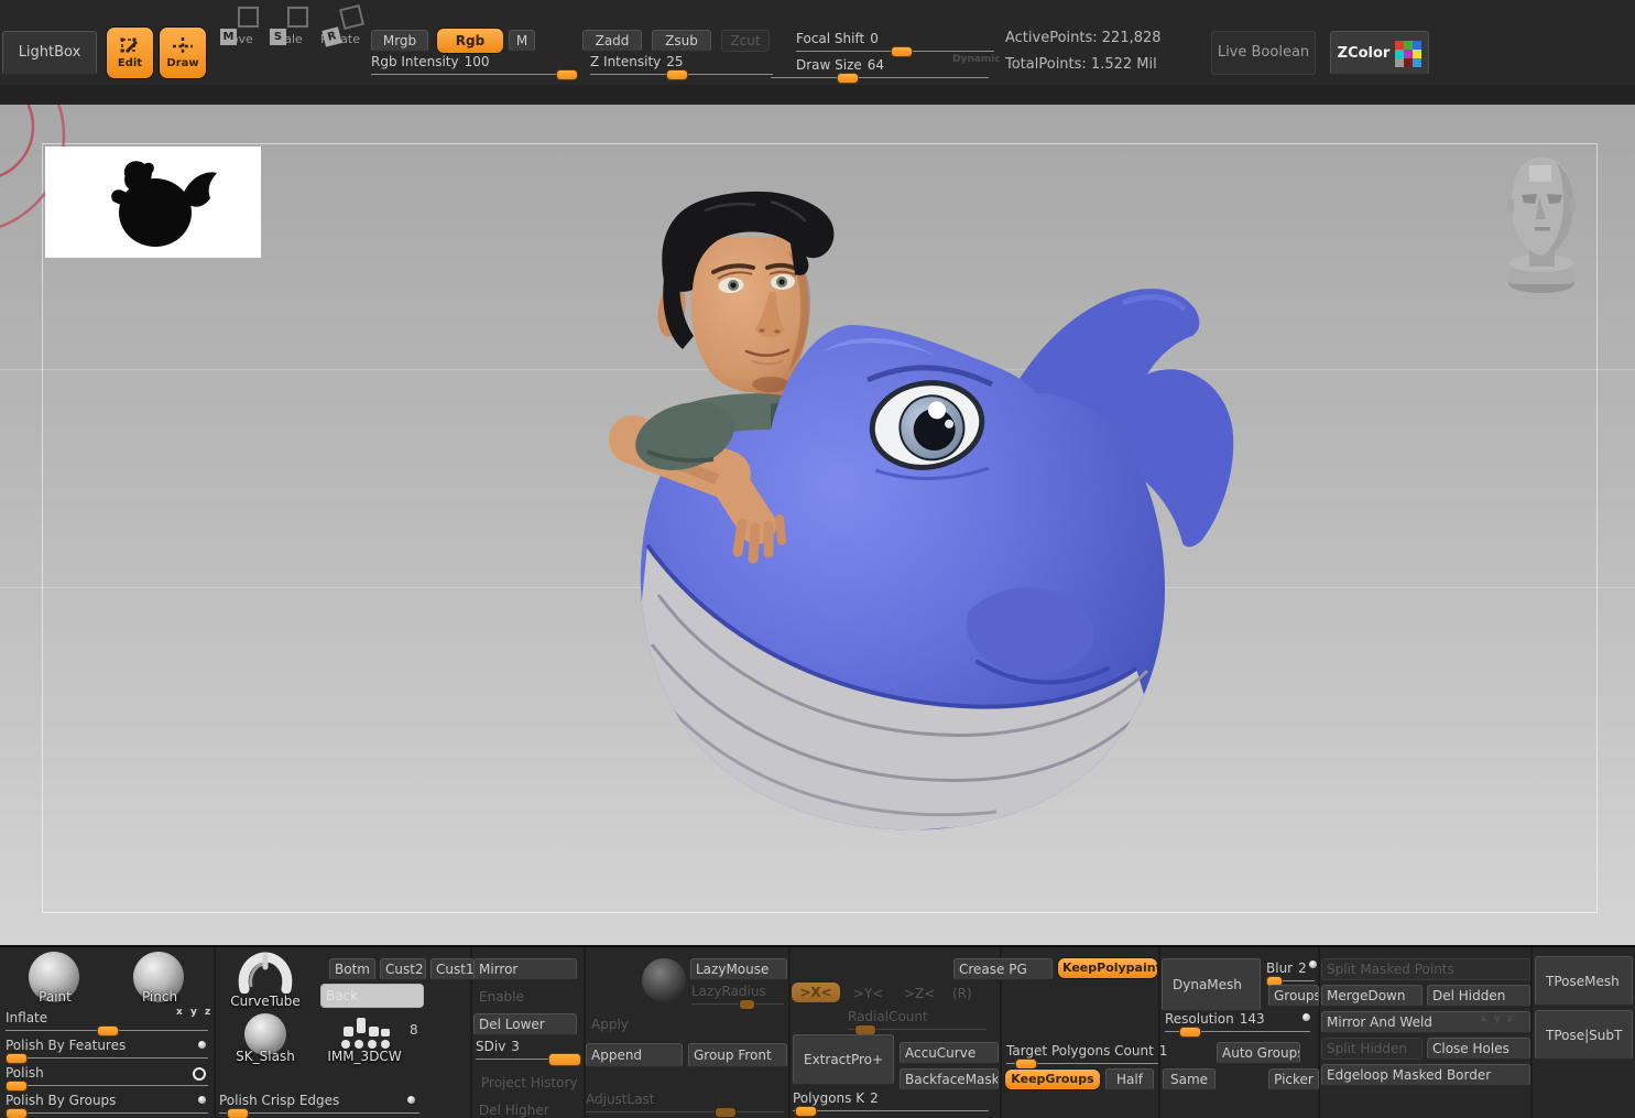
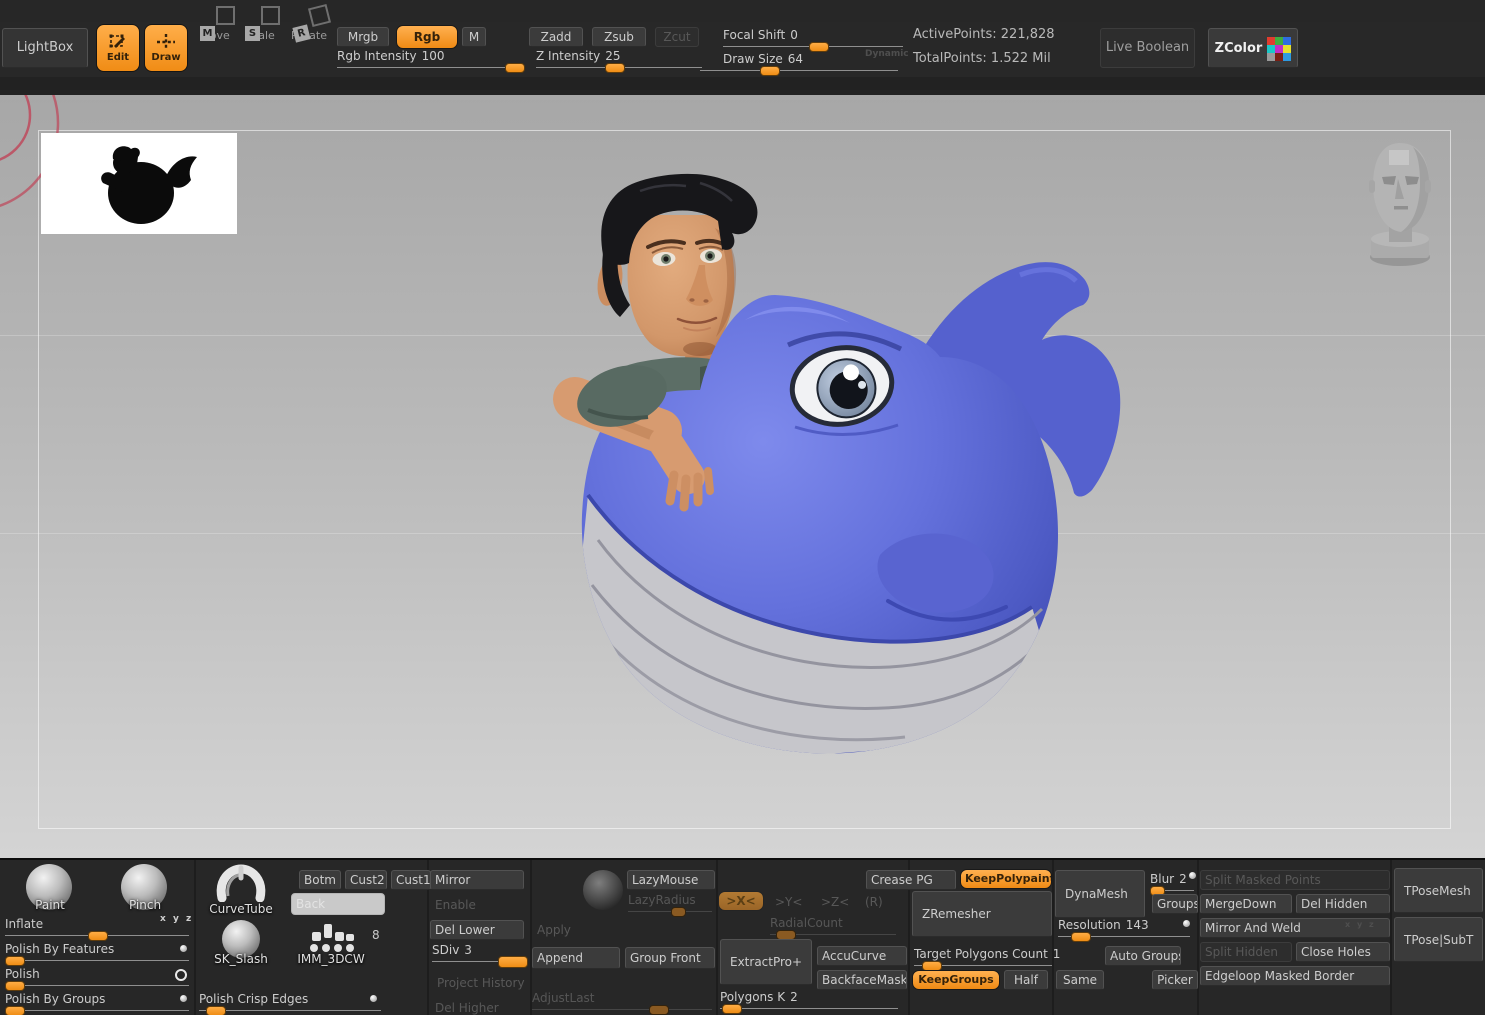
  LightBox
  Edit
  Draw
  M
  S
  Mrgb
  Rgb
  M
  Rgb Intensity 100
  Zadd
  Zsub
  Zcut
  Z Intensity 25
  Focal Shift 0
  Draw Size 64
  Dynamic
  ActivePoints: 221,828
  TotalPoints: 1.522 Mil
  Live Boolean
  ZColor
  Paint
  Pinch
  x y z
  Inflate
  Polish By Features
  Polish
  Polish By Groups
  CurveTube
  Botm
  Cust2
  Cust1
  Back
  SK_Slash
  8
  IMM_3DCW
  Polish Crisp Edges
  Mirror
  Enable
  Del Lower
  SDiv 3
  Project History
  Del Higher
  LazyMouse
  LazyRadius
  Apply
  Append
  Group Front
  AdjustLast
  Crease PG
  KeepPolypain
  >X<
  >Y<
  >Z<
  (R)
  RadialCount
  ExtractPro+
  AccuCurve
  BackfaceMask
  Polygons K 2
+ ZRemesher
  Target Polygons Count 1
  KeepGroups
  Half
  DynaMesh
  Blur 2
  Groups
  Resolution 143
  Auto Group
  Picker
  Same
  Split Masked Points
  MergeDown
  Del Hidden
  Mirror And Weld
  Split Hidden
  Close Holes
  Edgeloop Masked Border
  TPoseMesh
  TPose|SubT
